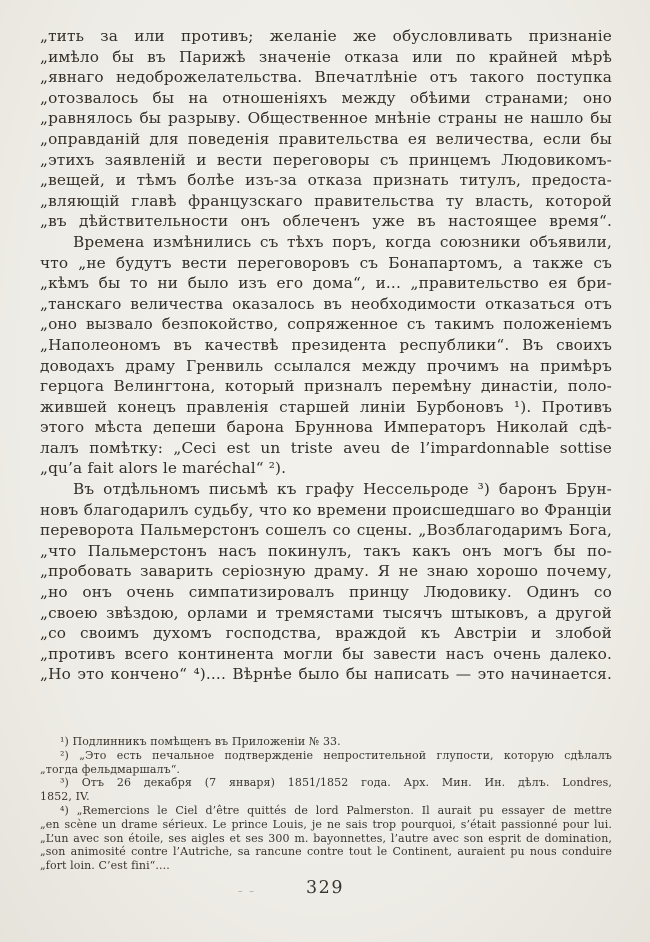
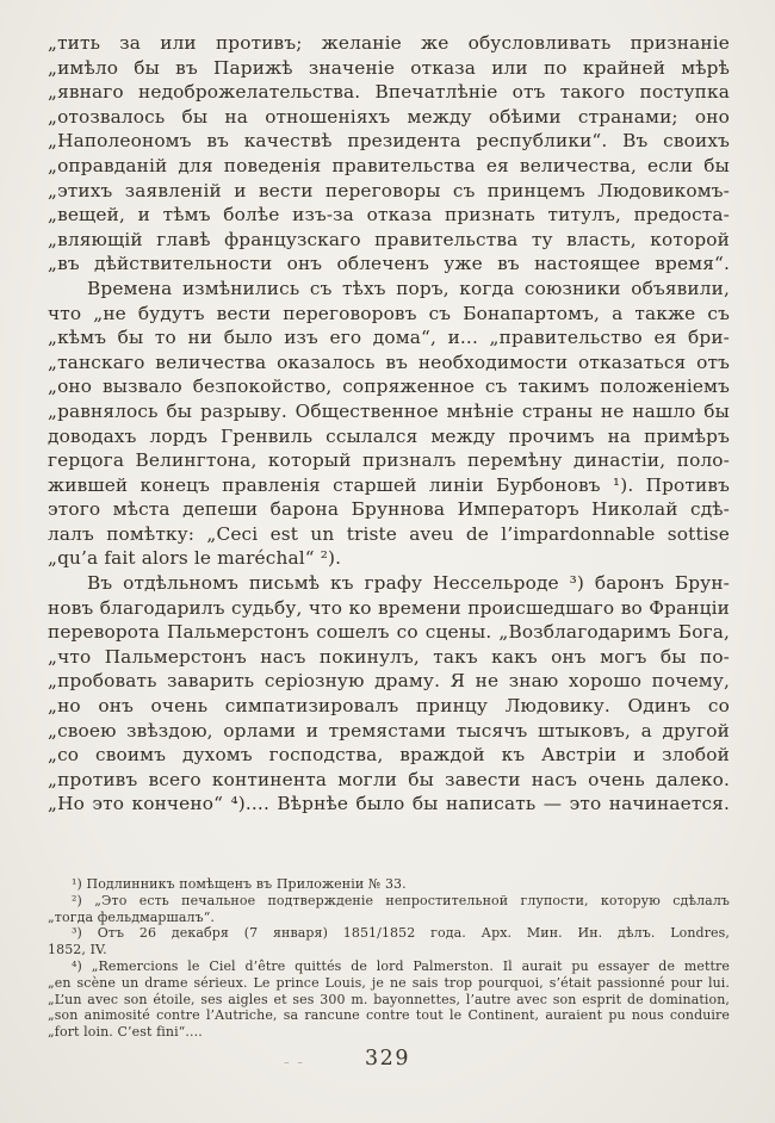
  „тить за или противъ; желаніе же обусловливать признаніе
  „имѣло бы въ Парижѣ значеніе отказа или по крайней мѣрѣ
  „явнаго недоброжелательства. Впечатлѣніе отъ такого поступка
  „отозвалось бы на отношеніяхъ между обѣими странами; оно
- „равнялось бы разрыву. Общественное мнѣніе страны не нашло бы
+ „Наполеономъ въ качествѣ президента республики“. Въ своихъ
  „оправданій для поведенія правительства ея величества, если бы
  „этихъ заявленій и вести переговоры съ принцемъ Людовикомъ-
  „вещей, и тѣмъ болѣе изъ-за отказа признать титулъ, предоста-
  „вляющій главѣ французскаго правительства ту власть, которой
  „въ дѣйствительности онъ облеченъ уже въ настоящее время“.
  Времена измѣнились съ тѣхъ поръ, когда союзники объявили,
  что „не будутъ вести переговоровъ съ Бонапартомъ, а также съ
  „кѣмъ бы то ни было изъ его дома“, и... „правительство ея бри-
  „танскаго величества оказалось въ необходимости отказаться отъ
  „оно вызвало безпокойство, сопряженное съ такимъ положеніемъ
- „Наполеономъ въ качествѣ президента республики“. Въ своихъ
+ „равнялось бы разрыву. Общественное мнѣніе страны не нашло бы
- доводахъ драму Гренвиль ссылался между прочимъ на примѣръ
+ доводахъ лордъ Гренвиль ссылался между прочимъ на примѣръ
  герцога Велингтона, который призналъ перемѣну династіи, поло-
  жившей конецъ правленія старшей линіи Бурбоновъ ¹). Противъ
  этого мѣста депеши барона Бруннова Императоръ Николай сдѣ-
  лалъ помѣтку: „Ceci est un triste aveu de l’impardonnable sottise
  „qu’a fait alors le maréchal“ ²).
  Въ отдѣльномъ письмѣ къ графу Нессельроде ³) баронъ Брун-
  новъ благодарилъ судьбу, что ко времени происшедшаго во Франціи
  переворота Пальмерстонъ сошелъ со сцены. „Возблагодаримъ Бога,
  „что Пальмерстонъ насъ покинулъ, такъ какъ онъ могъ бы по-
  „пробовать заварить серіозную драму. Я не знаю хорошо почему,
  „но онъ очень симпатизировалъ принцу Людовику. Одинъ со
  „своею звѣздою, орлами и тремястами тысячъ штыковъ, а другой
  „со своимъ духомъ господства, враждой къ Австріи и злобой
  „противъ всего континента могли бы завести насъ очень далеко.
  „Но это кончено“ ⁴).... Вѣрнѣе было бы написать — это начинается.
  ¹) Подлинникъ помѣщенъ въ Приложеніи № 33.
  ²) „Это есть печальное подтвержденіе непростительной глупости, которую сдѣлалъ
  „тогда фельдмаршалъ“.
  ³) Отъ 26 декабря (7 января) 1851/1852 года. Арх. Мин. Ин. дѣлъ. Londres,
  1852, IV.
  ⁴) „Remercions le Ciel d’être quittés de lord Palmerston. Il aurait pu essayer de mettre
  „en scène un drame sérieux. Le prince Louis, je ne sais trop pourquoi, s’était passionné pour lui.
  „L’un avec son étoile, ses aigles et ses 300 m. bayonnettes, l’autre avec son esprit de domination,
  „son animosité contre l’Autriche, sa rancune contre tout le Continent, auraient pu nous conduire
  „fort loin. C’est fini“....
  – –
  329
